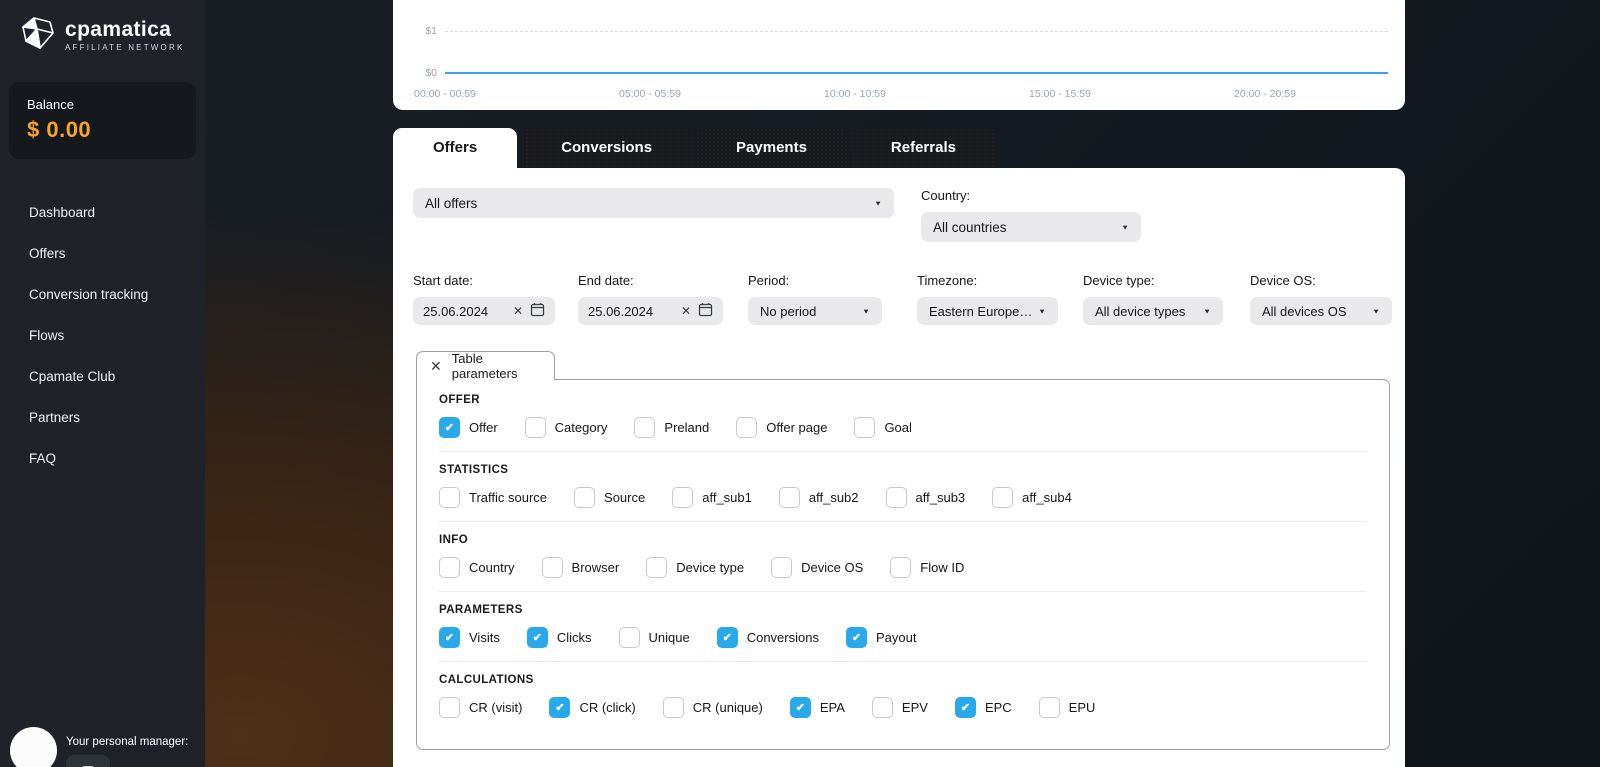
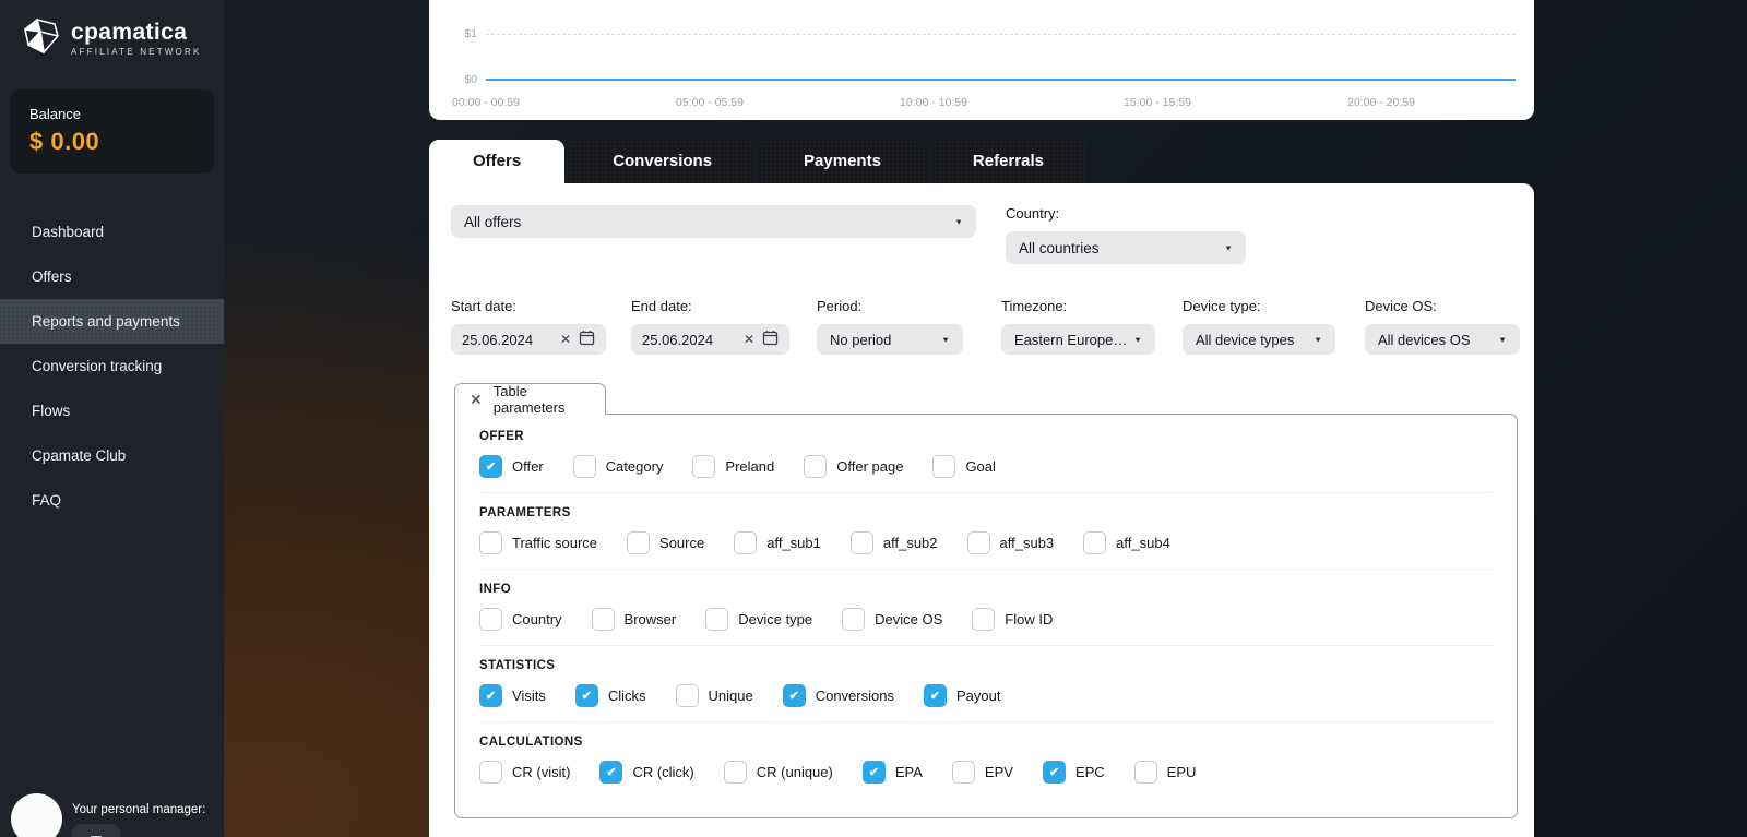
  cpamatica
  AFFILIATE NETWORK
  Balance
  $ 0.00
  Dashboard
  Offers
+ Reports and payments
  Conversion tracking
  Flows
  Cpamate Club
- Partners
  FAQ
  Your personal manager:
  $1
  $0
  00:00 - 00:59
  05:00 - 05:59
  10:00 - 10:59
  15:00 - 15:59
  20:00 - 20:59
  Offers
  Conversions
  Payments
  Referrals
  All offers
  Country:
  All countries
  Start date:
  25.06.2024
  ✕
  End date:
  25.06.2024
  ✕
  Period:
  No period
  Timezone:
  Eastern European
  Device type:
  All device types
  Device OS:
  All devices OS
  ✕
  Table parameters
  OFFER
  ✔
  Offer
  Category
  Preland
  Offer page
  Goal
- STATISTICS
+ PARAMETERS
  Traffic source
  Source
  aff_sub1
  aff_sub2
  aff_sub3
  aff_sub4
  INFO
  Country
  Browser
  Device type
  Device OS
  Flow ID
- PARAMETERS
+ STATISTICS
  ✔
  Visits
  ✔
  Clicks
  Unique
  ✔
  Conversions
  ✔
  Payout
  CALCULATIONS
  CR (visit)
  ✔
  CR (click)
  CR (unique)
  ✔
  EPA
  EPV
  ✔
  EPC
  EPU
